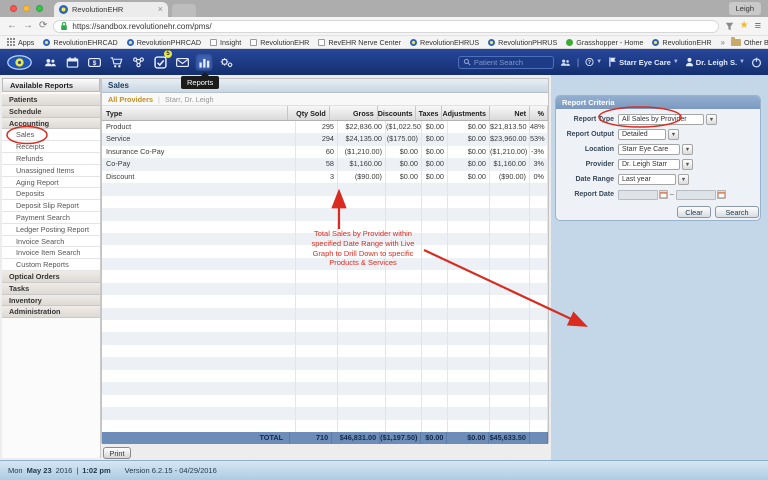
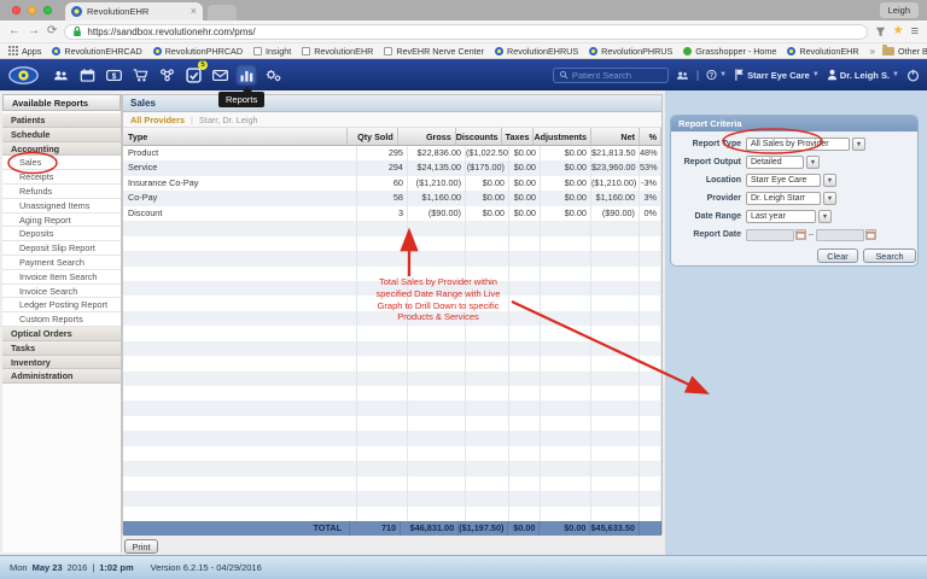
  RevolutionEHR
  ×
  Leigh
  ←
  →
  ⟳
  https://sandbox.revolutionehr.com/pms/
  ★
  ≡
  Apps
  RevolutionEHRCAD
  RevolutionPHRCAD
  Insight
  RevolutionEHR
  RevEHR Nerve Center
  RevolutionEHRUS
  RevolutionPHRUS
  Grasshopper - Home
  RevolutionEHR
  »
  Patient Search
  |
  Starr Eye Care
  Dr. Leigh S.
  Reports
  Available Reports
  Patients
  Schedule
  Accounting
  Sales
  Receipts
  Refunds
  Unassigned Items
  Aging Report
  Deposits
  Deposit Slip Report
  Payment Search
- Ledger Posting Report
+ Invoice Item Search
  Invoice Search
- Invoice Item Search
+ Ledger Posting Report
  Custom Reports
  Optical Orders
  Tasks
  Inventory
  Administration
  Sales
  All Providers
  Starr, Dr. Leigh
  Type
  Qty Sold
  Gross
  Discounts
  Taxes
  Adjustments
  Net
  %
  Product
  295
  $22,836.00
  ($1,022.50
  $0.00
  $0.00
  $21,813.50
  48%
  Service
  294
  $24,135.00
  ($175.00)
  $0.00
  $0.00
  $23,960.00
  53%
  Insurance Co-Pay
  60
  ($1,210.00)
  $0.00
  $0.00
  $0.00
  ($1,210.00)
  -3%
  Co-Pay
  58
  $1,160.00
  $0.00
  $0.00
  $0.00
  $1,160.00
  3%
  Discount
  3
  ($90.00)
  $0.00
  $0.00
  $0.00
  ($90.00)
  0%
  TOTAL
  710
  $46,831.00
  ($1,197.50)
  $0.00
  $0.00
  $45,633.50
  Print
  Report Criteria
  Clear
  Search
  Mon
  May 23
  2016
  |
  1:02 pm
  Version 6.2.15 - 04/29/2016
  Total Sales by Provider within specified Date Range with Live Graph to Drill Down to specific Products & Services
